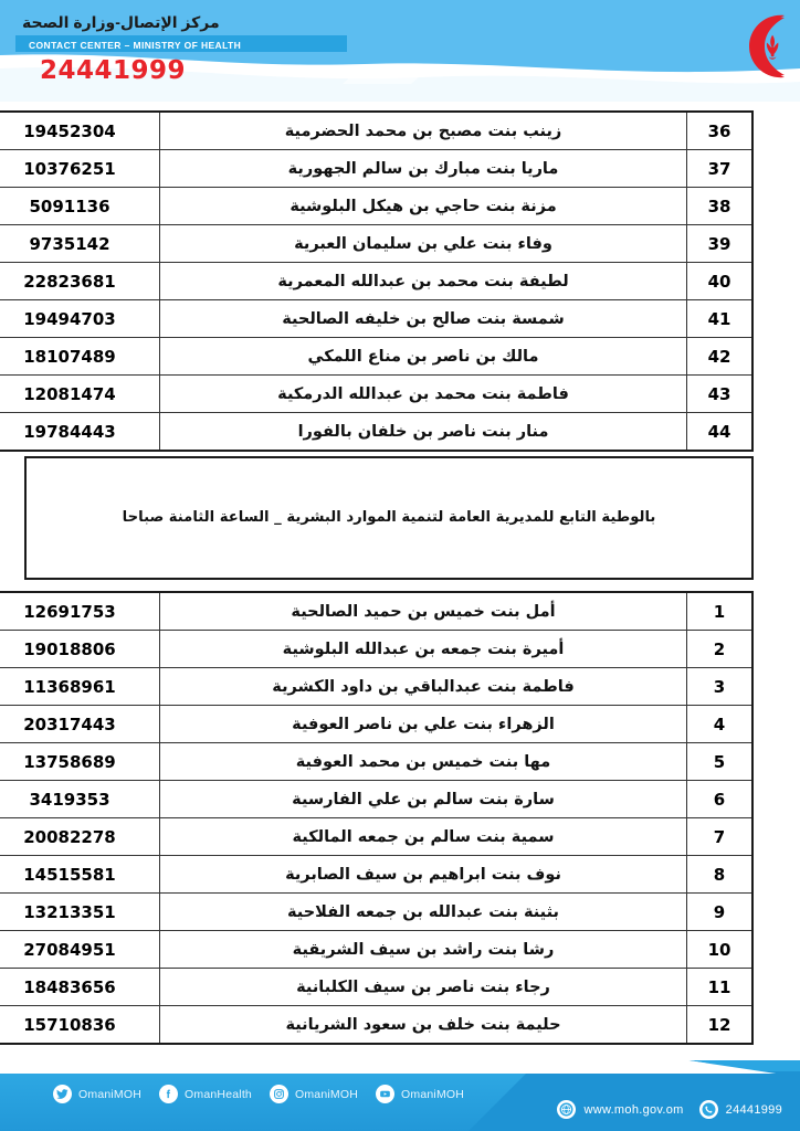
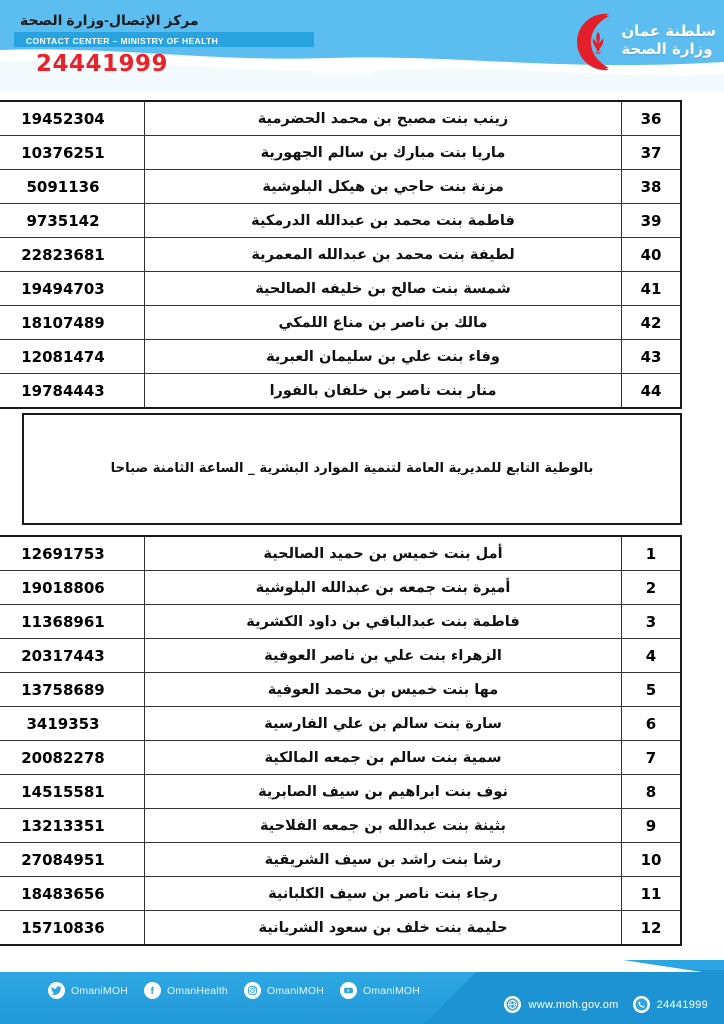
  مركز الإتصال-وزارة الصحة
  CONTACT CENTER – MINISTRY OF HEALTH
  24441999
+ سلطنة عمان
+ وزارة الصحة
  36	زينب بنت مصبح بن محمد الحضرمية	19452304
  37	ماريا بنت مبارك بن سالم الجهورية	10376251
  38	مزنة بنت حاجي بن هيكل البلوشية	5091136
- 39	وفاء بنت علي بن سليمان العبرية	9735142
+ 39	فاطمة بنت محمد بن عبدالله الدرمكية	9735142
  40	لطيفة بنت محمد بن عبدالله المعمرية	22823681
  41	شمسة بنت صالح بن خليفه الصالحية	19494703
  42	مالك بن ناصر بن مناع اللمكي	18107489
- 43	فاطمة بنت محمد بن عبدالله الدرمكية	12081474
+ 43	وفاء بنت علي بن سليمان العبرية	12081474
  44	منار بنت ناصر بن خلفان بالفورا	19784443
  بالوطية التابع للمديرية العامة لتنمية الموارد البشرية _ الساعة الثامنة صباحا
  1	أمل بنت خميس بن حميد الصالحية	12691753
  2	أميرة بنت جمعه بن عبدالله البلوشية	19018806
  3	فاطمة بنت عبدالباقي بن داود الكشرية	11368961
  4	الزهراء بنت علي بن ناصر العوفية	20317443
  5	مها بنت خميس بن محمد العوفية	13758689
  6	سارة بنت سالم بن علي الفارسية	3419353
  7	سمية بنت سالم بن جمعه المالكية	20082278
  8	نوف بنت ابراهيم بن سيف الصابرية	14515581
  9	بثينة بنت عبدالله بن جمعه الفلاحية	13213351
  10	رشا بنت راشد بن سيف الشريقية	27084951
  11	رجاء بنت ناصر بن سيف الكلبانية	18483656
  12	حليمة بنت خلف بن سعود الشريانية	15710836
  OmaniMOH
  OmanHealth
  OmaniMOH
  OmaniMOH
  www.moh.gov.om
  24441999
